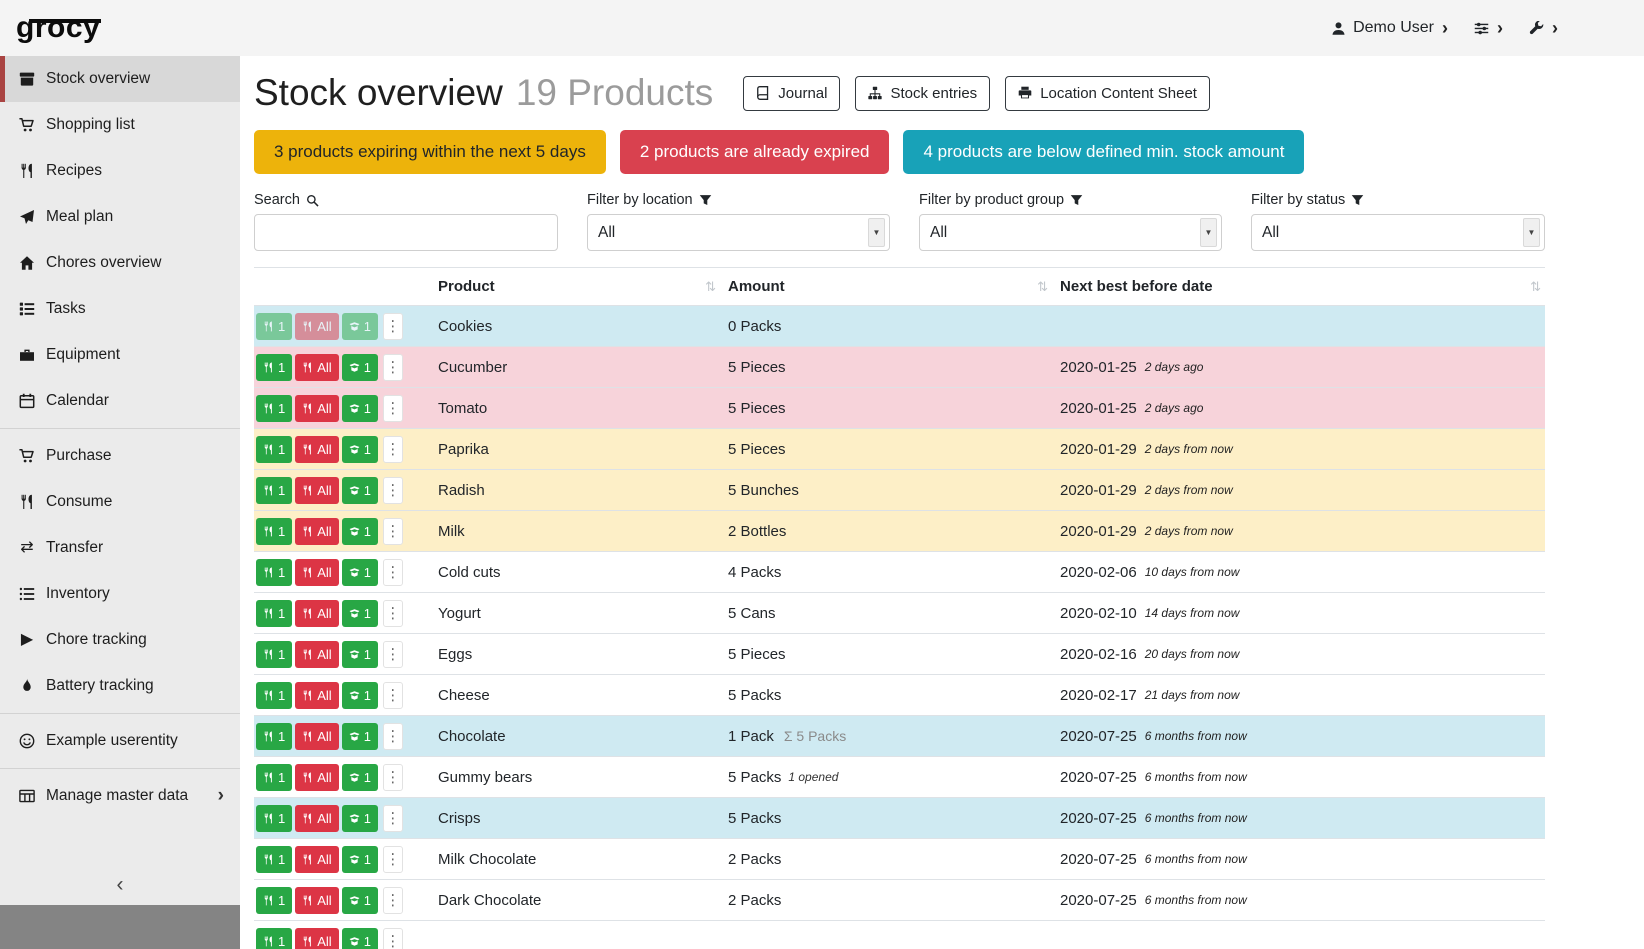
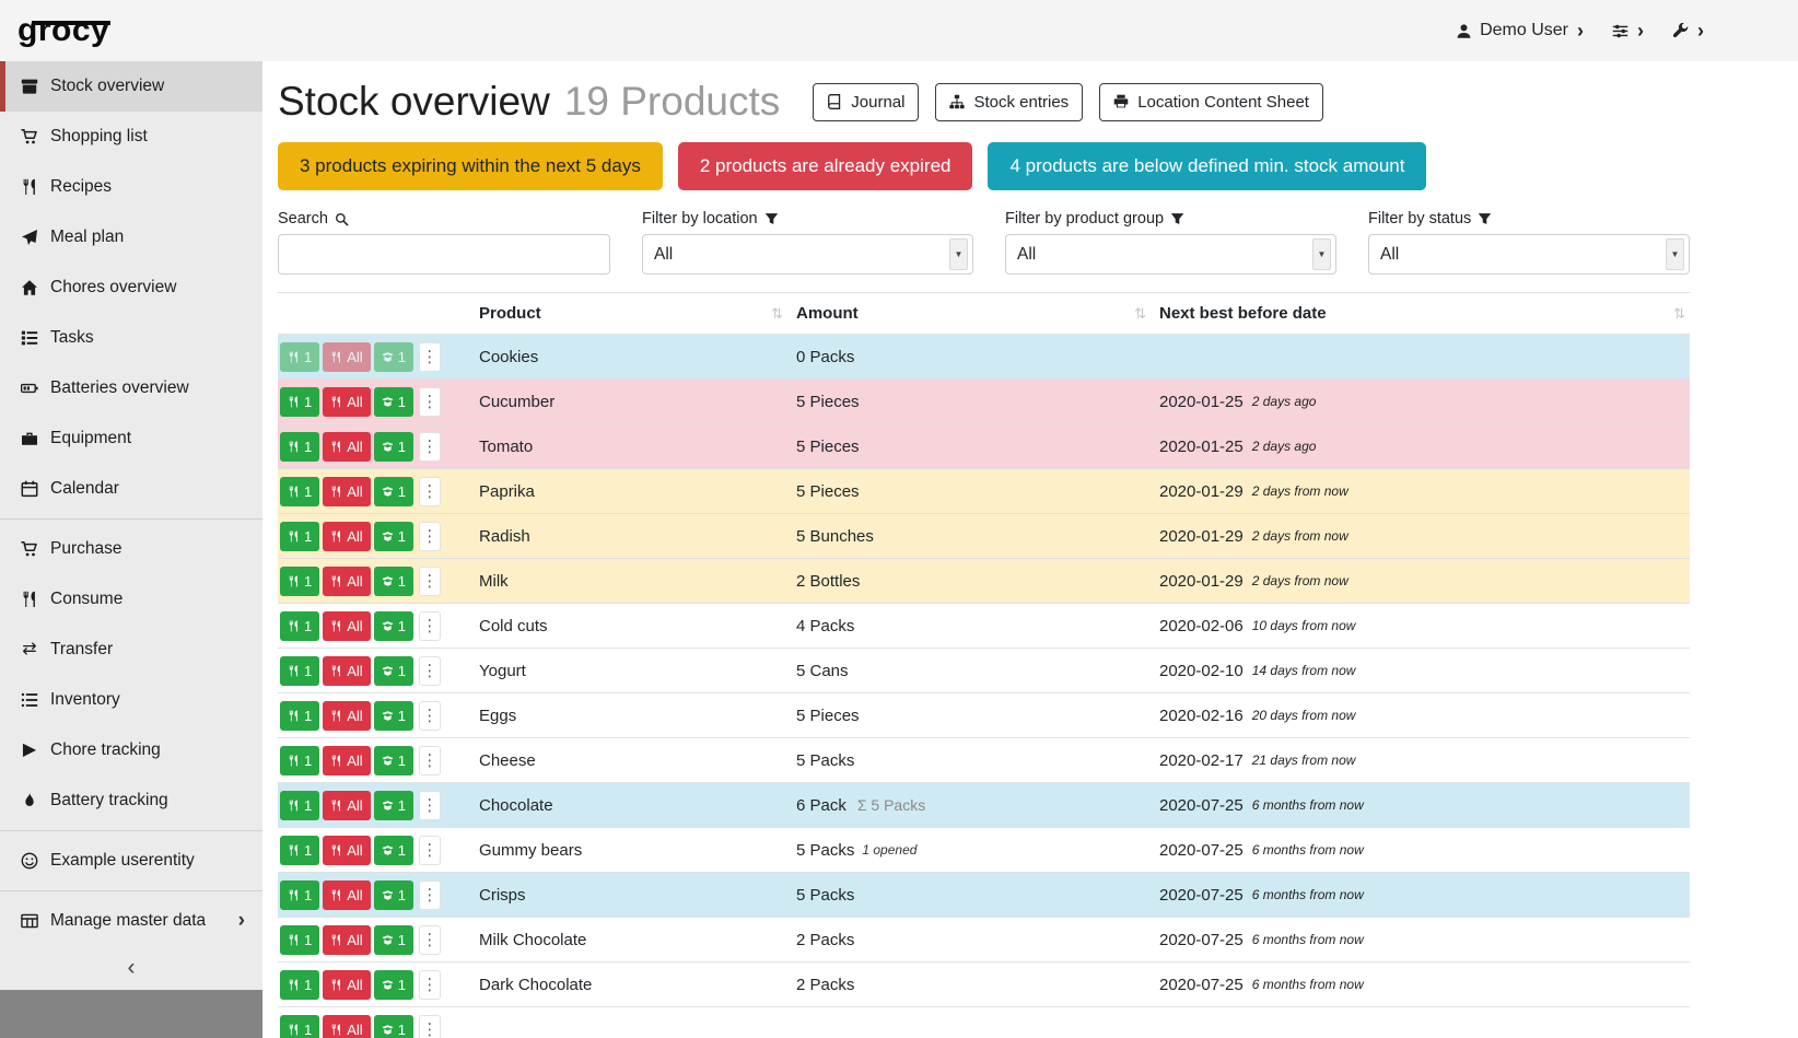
  grocy
  Demo User
  ›
  ›
  ›
  Stock overview
  Shopping list
  Recipes
  Meal plan
  Chores overview
  Tasks
+ Batteries overview
  Equipment
  Calendar
  Purchase
  Consume
  ⇄
  Transfer
  Inventory
  ▶
  Chore tracking
  Battery tracking
  Example userentity
  Manage master data
  ›
  ‹
  Stock overview
  19 Products
  Journal
  Stock entries
  Location Content Sheet
  3 products expiring within the next 5 days
  2 products are already expired
  4 products are below defined min. stock amount
  Search
  Filter by location
  All
  ▼
  Filter by product group
  All
  ▼
  Filter by status
  All
  ▼
  Product
  ⇅
  Amount
  ⇅
  Next best before date
  ⇅
  1
  All
  1
  ⋮
  Cookies
  0 Packs
  1
  All
  1
  ⋮
  Cucumber
  5 Pieces
  2020-01-25
  2 days ago
  1
  All
  1
  ⋮
  Tomato
  5 Pieces
  2020-01-25
  2 days ago
  1
  All
  1
  ⋮
  Paprika
  5 Pieces
  2020-01-29
  2 days from now
  1
  All
  1
  ⋮
  Radish
  5 Bunches
  2020-01-29
  2 days from now
  1
  All
  1
  ⋮
  Milk
  2 Bottles
  2020-01-29
  2 days from now
  1
  All
  1
  ⋮
  Cold cuts
  4 Packs
  2020-02-06
  10 days from now
  1
  All
  1
  ⋮
  Yogurt
  5 Cans
  2020-02-10
  14 days from now
  1
  All
  1
  ⋮
  Eggs
  5 Pieces
  2020-02-16
  20 days from now
  1
  All
  1
  ⋮
  Cheese
  5 Packs
  2020-02-17
  21 days from now
  1
  All
  1
  ⋮
  Chocolate
- 1 Pack
+ 6 Pack
  Σ 5 Packs
  2020-07-25
  6 months from now
  1
  All
  1
  ⋮
  Gummy bears
  5 Packs
  1 opened
  2020-07-25
  6 months from now
  1
  All
  1
  ⋮
  Crisps
  5 Packs
  2020-07-25
  6 months from now
  1
  All
  1
  ⋮
  Milk Chocolate
  2 Packs
  2020-07-25
  6 months from now
  1
  All
  1
  ⋮
  Dark Chocolate
  2 Packs
  2020-07-25
  6 months from now
  1
  All
  1
  ⋮
